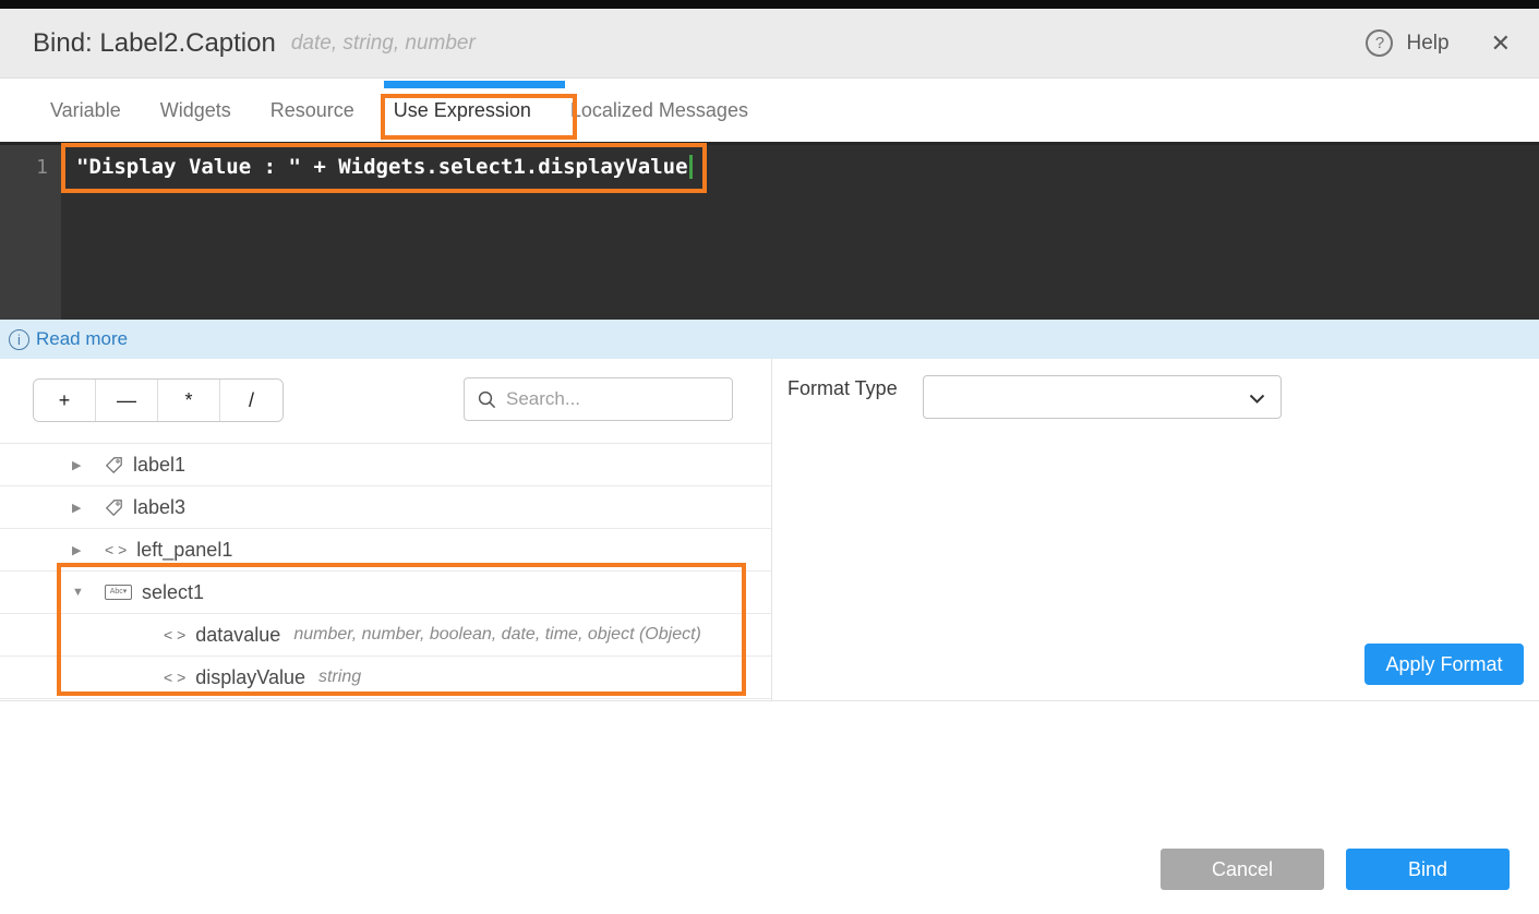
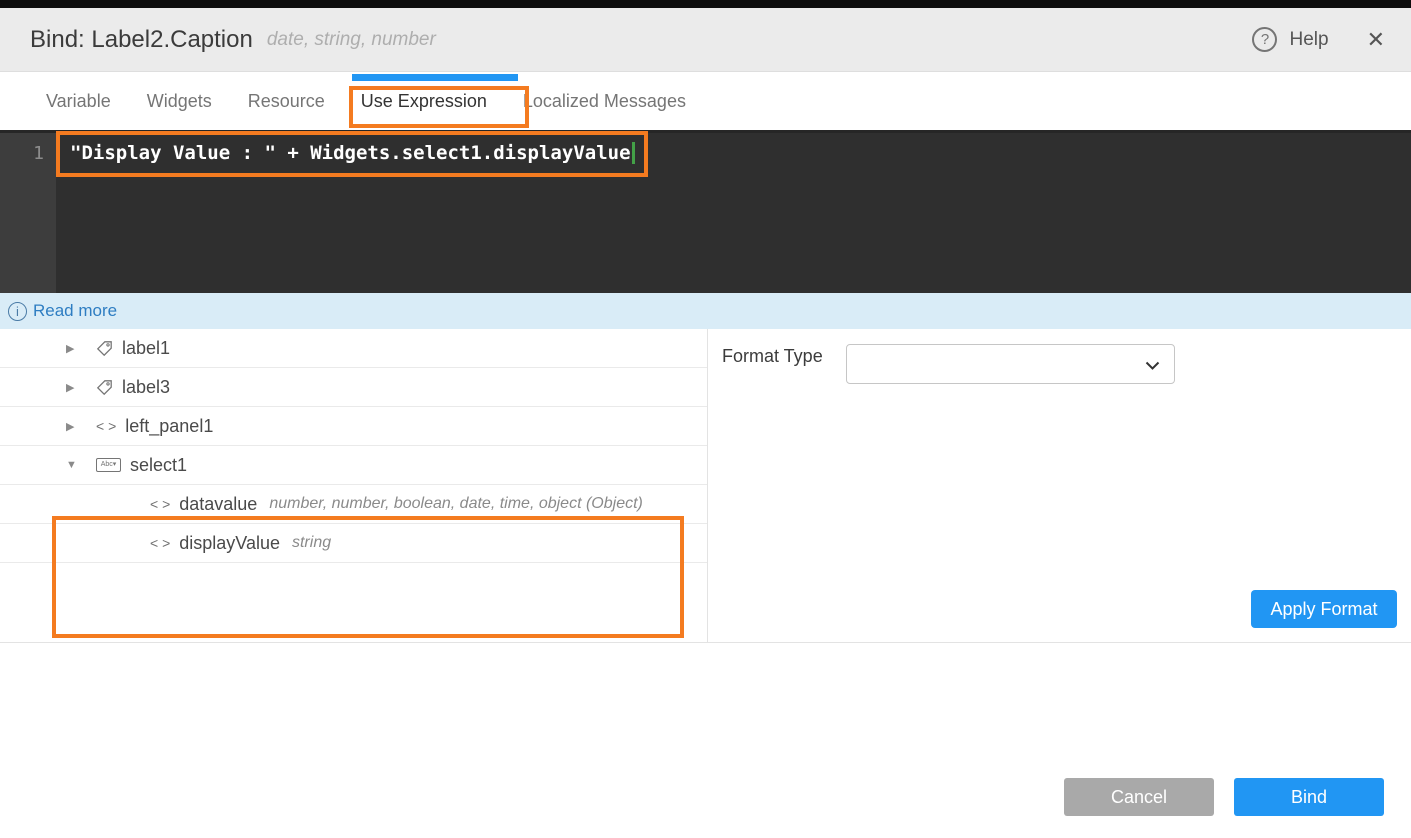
  Bind: Label2.Caption
  date, string, number
  ?
  Help
  ✕
  Variable
  Widgets
  Resource
  Use Expression
  Localized Messages
  1
  "Display Value : " + Widgets.select1.displayValue
  i
  Read more
- +
- —
- *
- /
- Search...
  ▶
  label1
  ▶
  label3
  ▶
  < >
  left_panel1
  ▼
  select1
  < >
  datavalue
  number, number, boolean, date, time, object (Object)
  < >
  displayValue
  string
  Format Type
  Apply Format
  Cancel
  Bind
